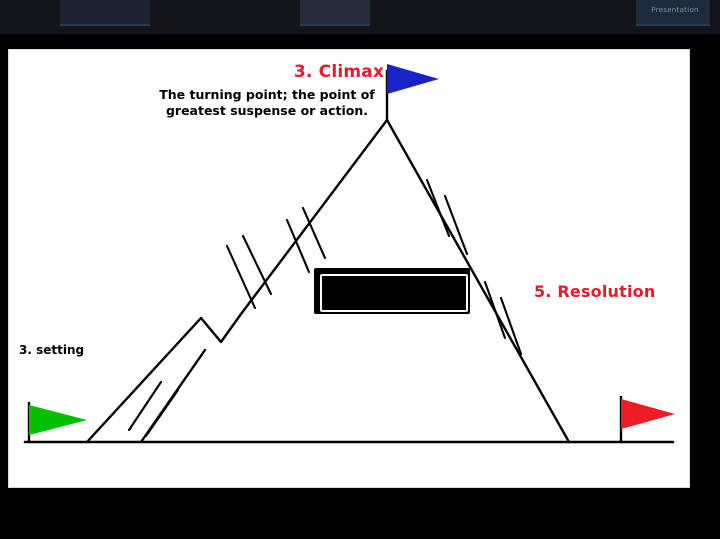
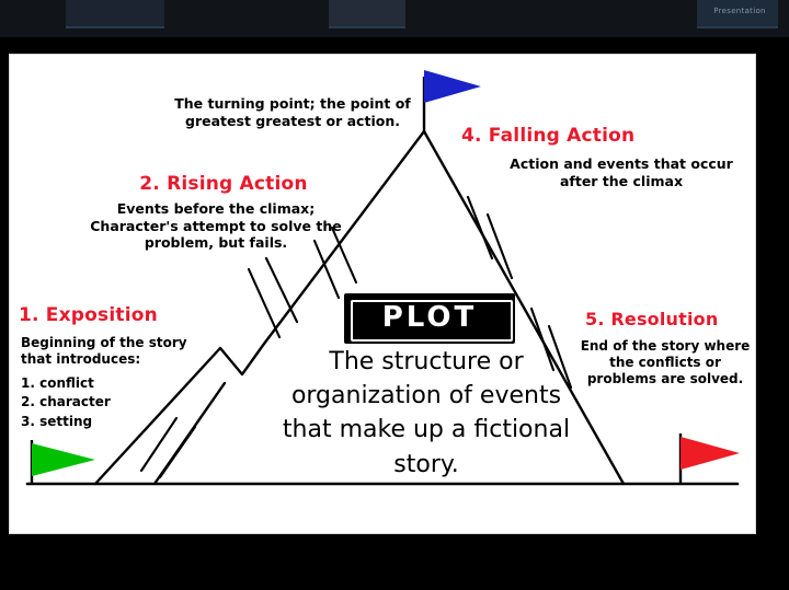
  Presentation
- 3. Climax
- The turning point; the point of greatest suspense or action.
+ The turning point; the point of greatest greatest or action.
+ 2. Rising Action
+ Events before the climax; Character's attempt to solve the problem, but fails.
+ 4. Falling Action
+ Action and events that occur after the climax
+ 1. Exposition
+ Beginning of the story that introduces:
+ 1. conflict
+ 2. character
  3. setting
  5. Resolution
+ End of the story where the conflicts or problems are solved.
+ PLOT
+ The structure or organization of events that make up a fictional story.
